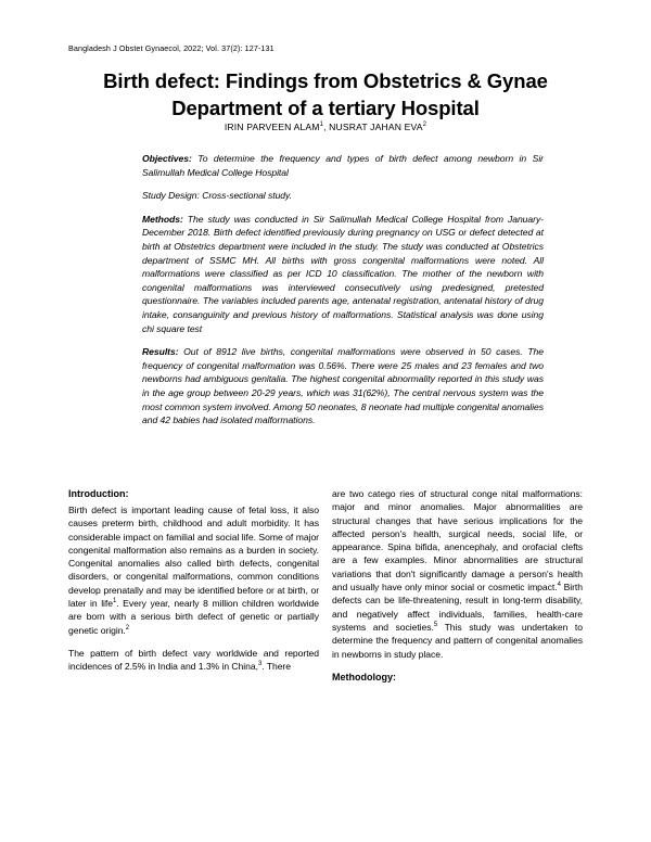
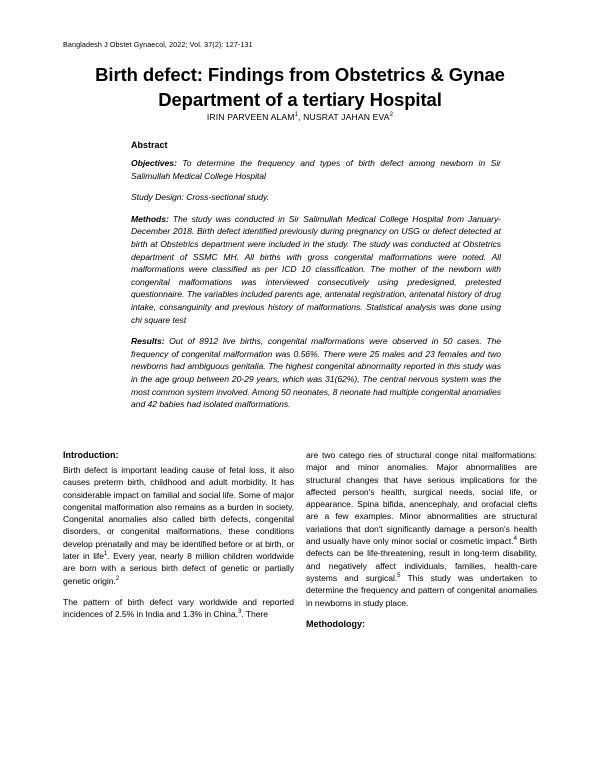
  Bangladesh J Obstet Gynaecol, 2022; Vol. 37(2): 127-131
  Birth defect: Findings from Obstetrics & Gynae
  Department of a tertiary Hospital
  IRIN PARVEEN ALAM , NUSRAT JAHAN EVA
+ Abstract
  Objectives: To determine the frequency and types of birth defect among newborn in Sir Salimullah Medical College Hospital
  Study Design: Cross-sectional study.
  Methods: The study was conducted in Sir Salimullah Medical College Hospital from January-December 2018. Birth defect identified previously during pregnancy on USG or defect detected at birth at Obstetrics department were included in the study. The study was conducted at Obstetrics department of SSMC MH. All births with gross congenital malformations were noted. All malformations were classified as per ICD 10 classification. The mother of the newborn with congenital malformations was interviewed consecutively using predesigned, pretested questionnaire. The variables included parents age, antenatal registration, antenatal history of drug intake, consanguinity and previous history of malformations. Statistical analysis was done using chi square test
  Results: Out of 8912 live births, congenital malformations were observed in 50 cases. The frequency of congenital malformation was 0.56%. There were 25 males and 23 females and two newborns had ambiguous genitalia. The highest congenital abnormality reported in this study was in the age group between 20-29 years, which was 31(62%), The central nervous system was the most common system involved. Among 50 neonates, 8 neonate had multiple congenital anomalies and 42 babies had isolated malformations.
  Introduction:
- Birth defect is important leading cause of fetal loss, it also causes preterm birth, childhood and adult morbidity. It has considerable impact on familial and social life. Some of major congenital malformation also remains as a burden in society. Congenital anomalies also called birth defects, congenital disorders, or congenital malformations, common conditions develop prenatally and may be identified before or at birth, or later in life . Every year, nearly 8 million children worldwide are born with a serious birth defect of genetic or partially genetic origin.
+ Birth defect is important leading cause of fetal loss, it also causes preterm birth, childhood and adult morbidity. It has considerable impact on familial and social life. Some of major congenital malformation also remains as a burden in society. Congenital anomalies also called birth defects, congenital disorders, or congenital malformations, these conditions develop prenatally and may be identified before or at birth, or later in life . Every year, nearly 8 million children worldwide are born with a serious birth defect of genetic or partially genetic origin.
  The pattern of birth defect vary worldwide and reported incidences of 2.5% in India and 1.3% in China, . There
- are two catego ries of structural conge nital malformations: major and minor anomalies. Major abnormalities are structural changes that have serious implications for the affected person's health, surgical needs, social life, or appearance. Spina bifida, anencephaly, and orofacial clefts are a few examples. Minor abnormalities are structural variations that don't significantly damage a person's health and usually have only minor social or cosmetic impact. Birth defects can be life-threatening, result in long-term disability, and negatively affect individuals, families, health-care systems and societies. This study was undertaken to determine the frequency and pattern of congenital anomalies in newborns in study place.
+ are two catego ries of structural conge nital malformations: major and minor anomalies. Major abnormalities are structural changes that have serious implications for the affected person's health, surgical needs, social life, or appearance. Spina bifida, anencephaly, and orofacial clefts are a few examples. Minor abnormalities are structural variations that don't significantly damage a person's health and usually have only minor social or cosmetic impact. Birth defects can be life-threatening, result in long-term disability, and negatively affect individuals, families, health-care systems and surgical. This study was undertaken to determine the frequency and pattern of congenital anomalies in newborns in study place.
  Methodology:
